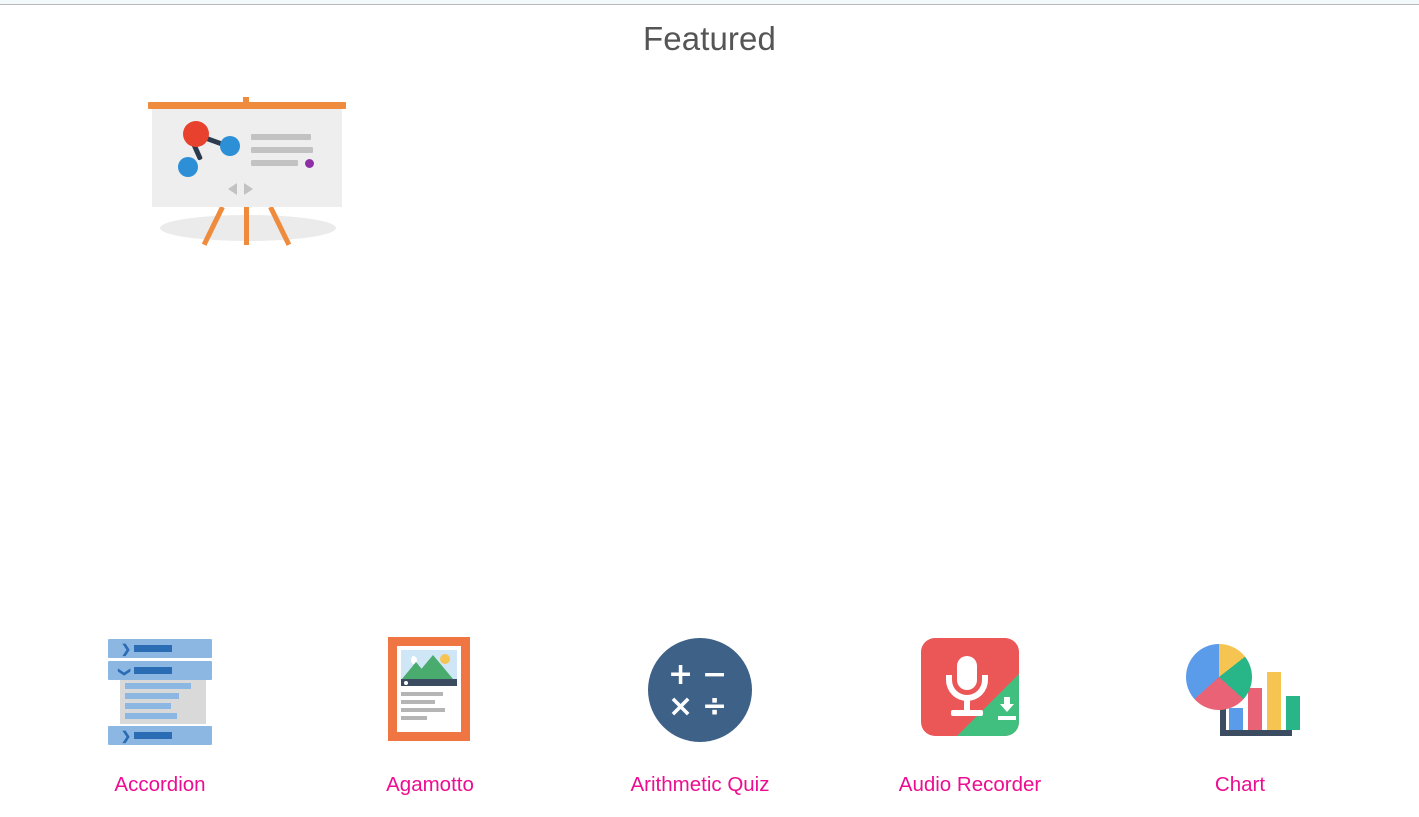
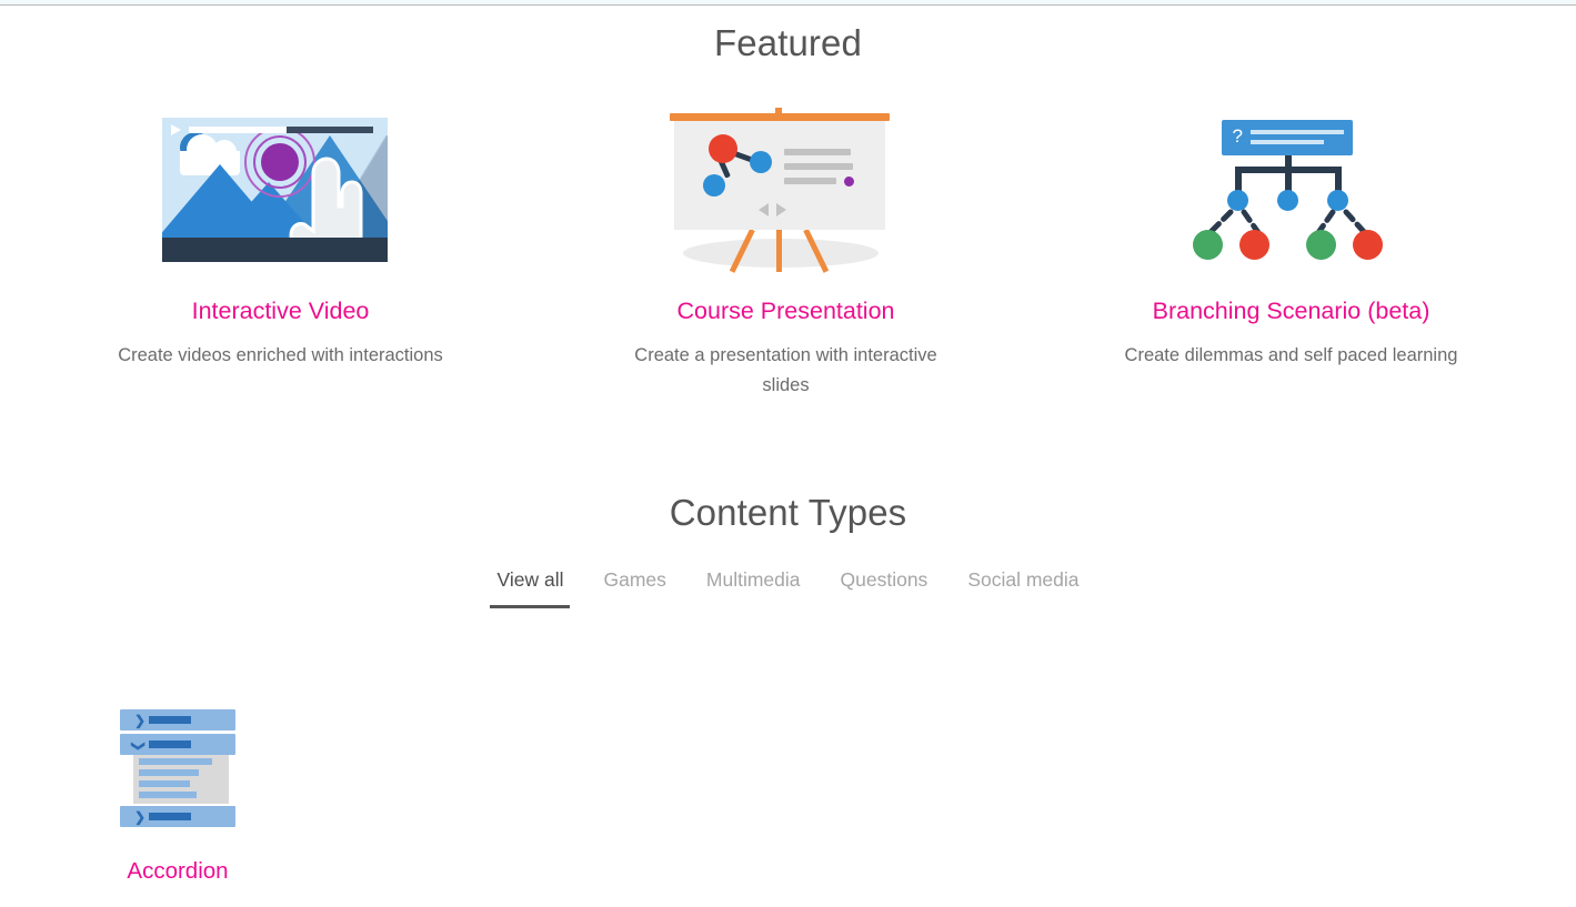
  Featured
+ Interactive Video
+ Create videos enriched with interactions
+ Course Presentation
+ Create a presentation with interactive slides
+ ?
+ Branching Scenario (beta)
+ Create dilemmas and self paced learning
+ Content Types
+ View all
+ Games
+ Multimedia
+ Questions
+ Social media
  ❯
  ❯
  Accordion
- Agamotto
- +
- −
- ×
- ÷
- Arithmetic Quiz
- Audio Recorder
- Chart
